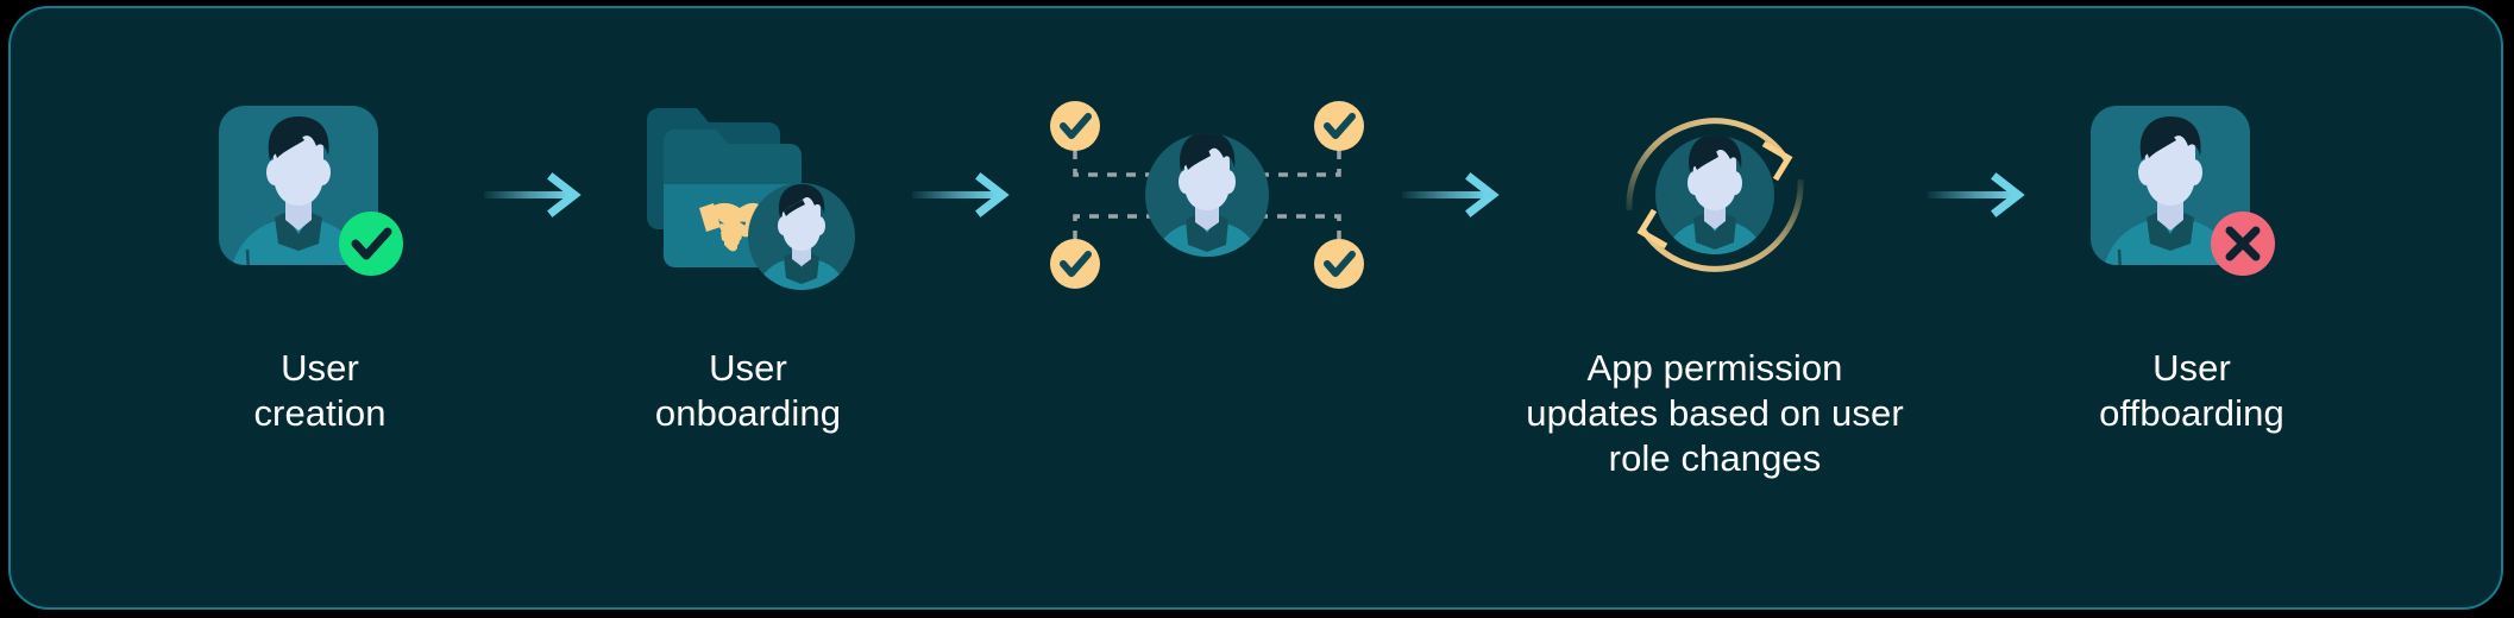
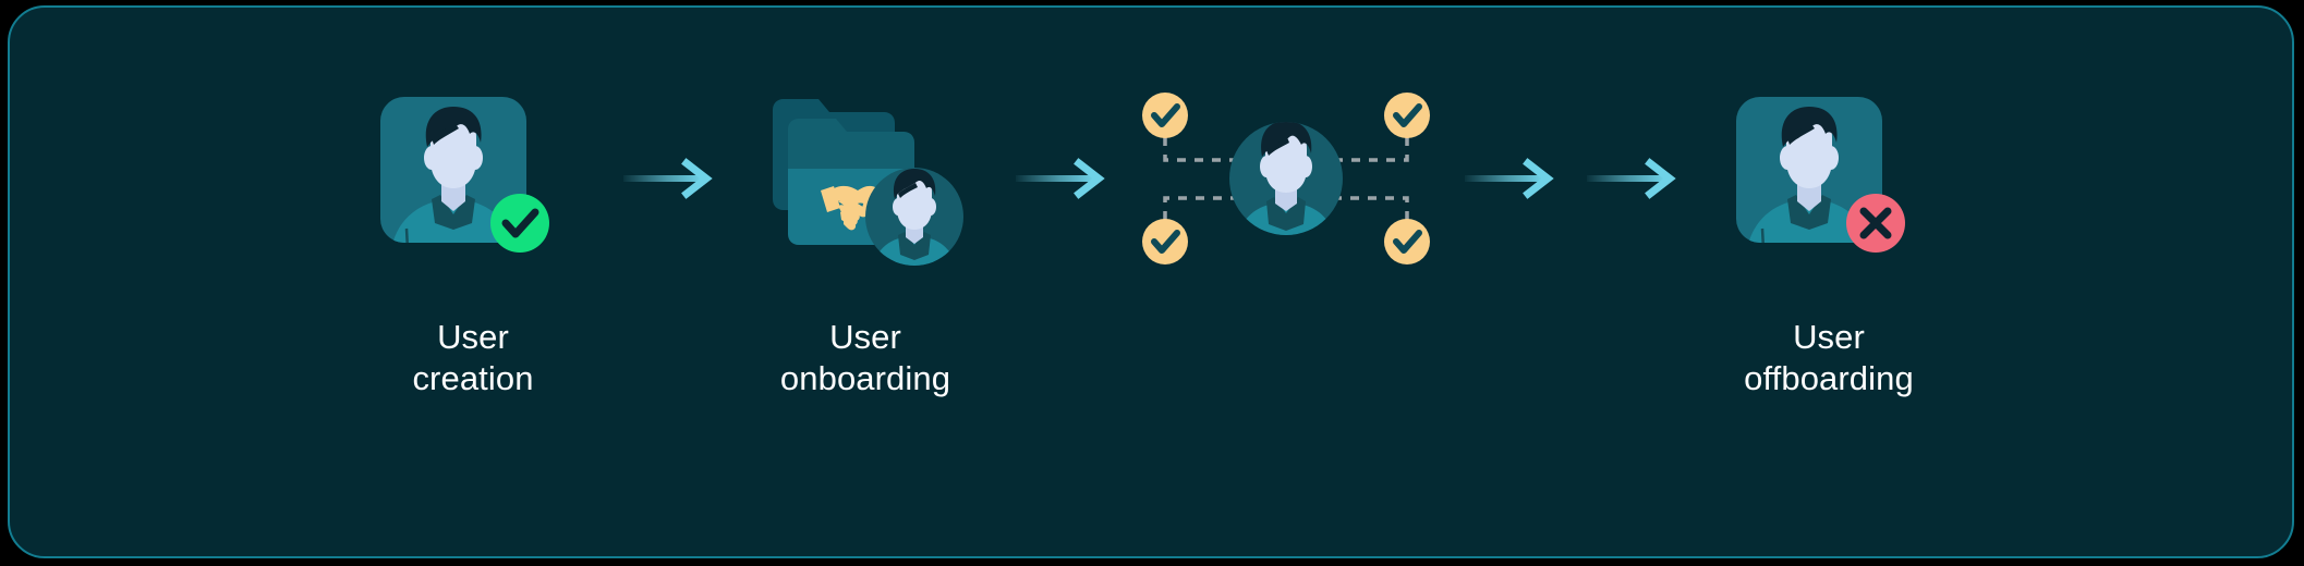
  User
  creation
  User
  onboarding
- App permission
- updates based on user
- role changes
  User
  offboarding
